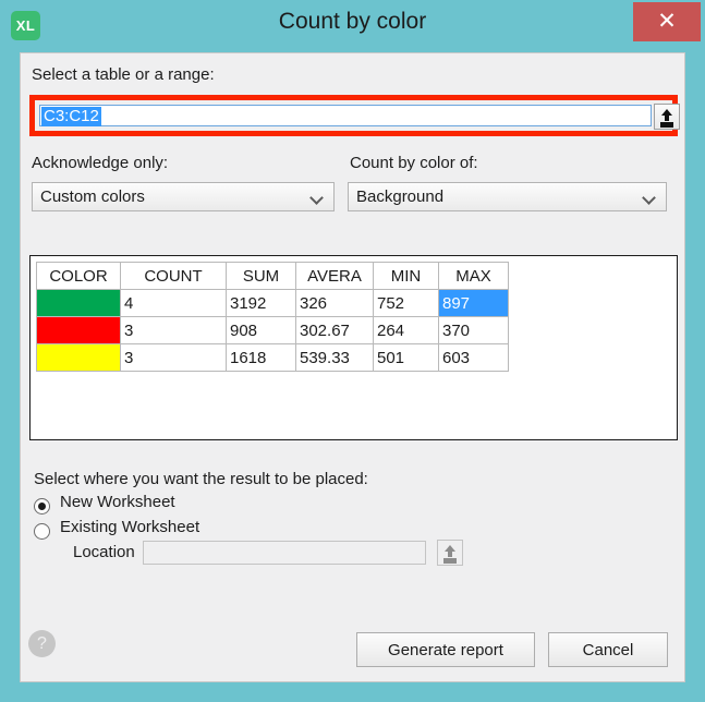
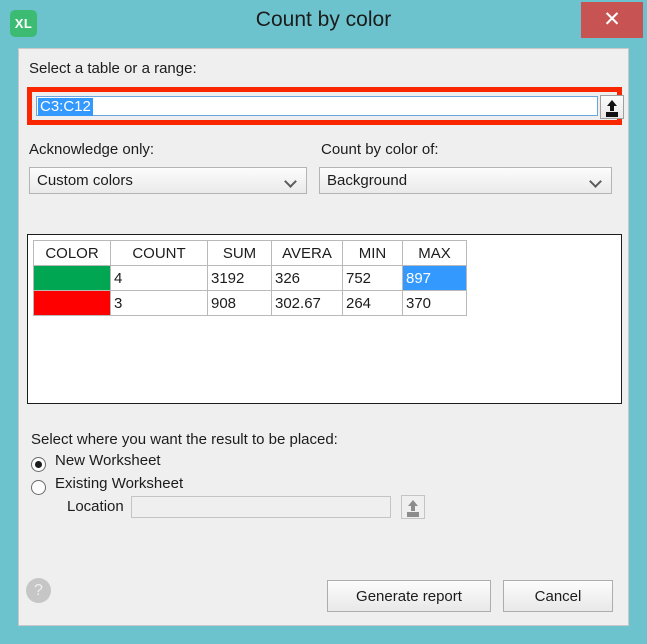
  XL
  Count by color
  ✕
  Select a table or a range:
  C3:C12
  Acknowledge only:
  Custom colors
  Count by color of:
  Background
  COLOR	COUNT	SUM	AVERA	MIN	MAX
  	4	3192	326	752	897
  	3	908	302.67	264	370
- 	3	1618	539.33	501	603
  Select where you want the result to be placed:
  New Worksheet
  Existing Worksheet
  Location
  ?
  Generate report
  Cancel
